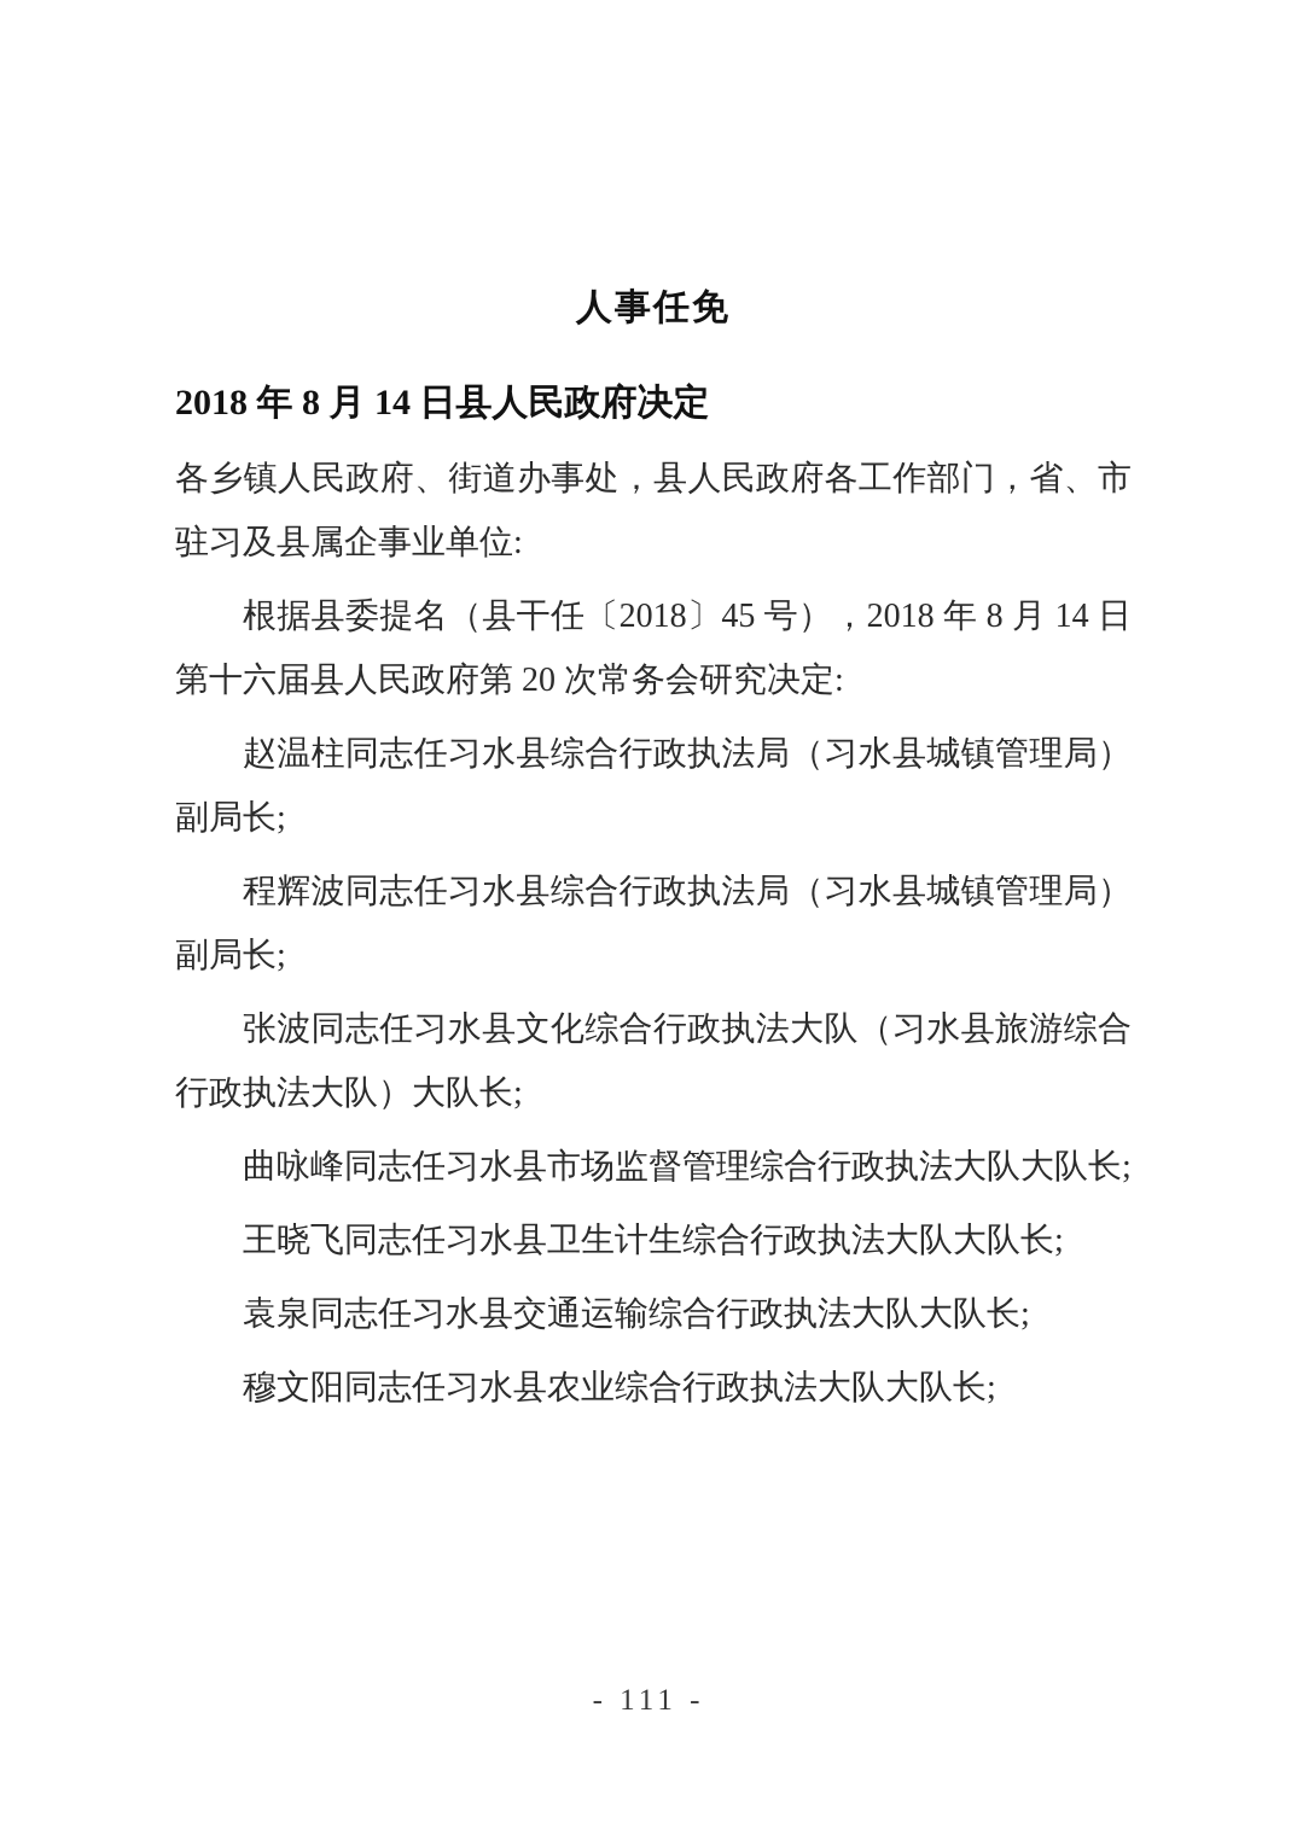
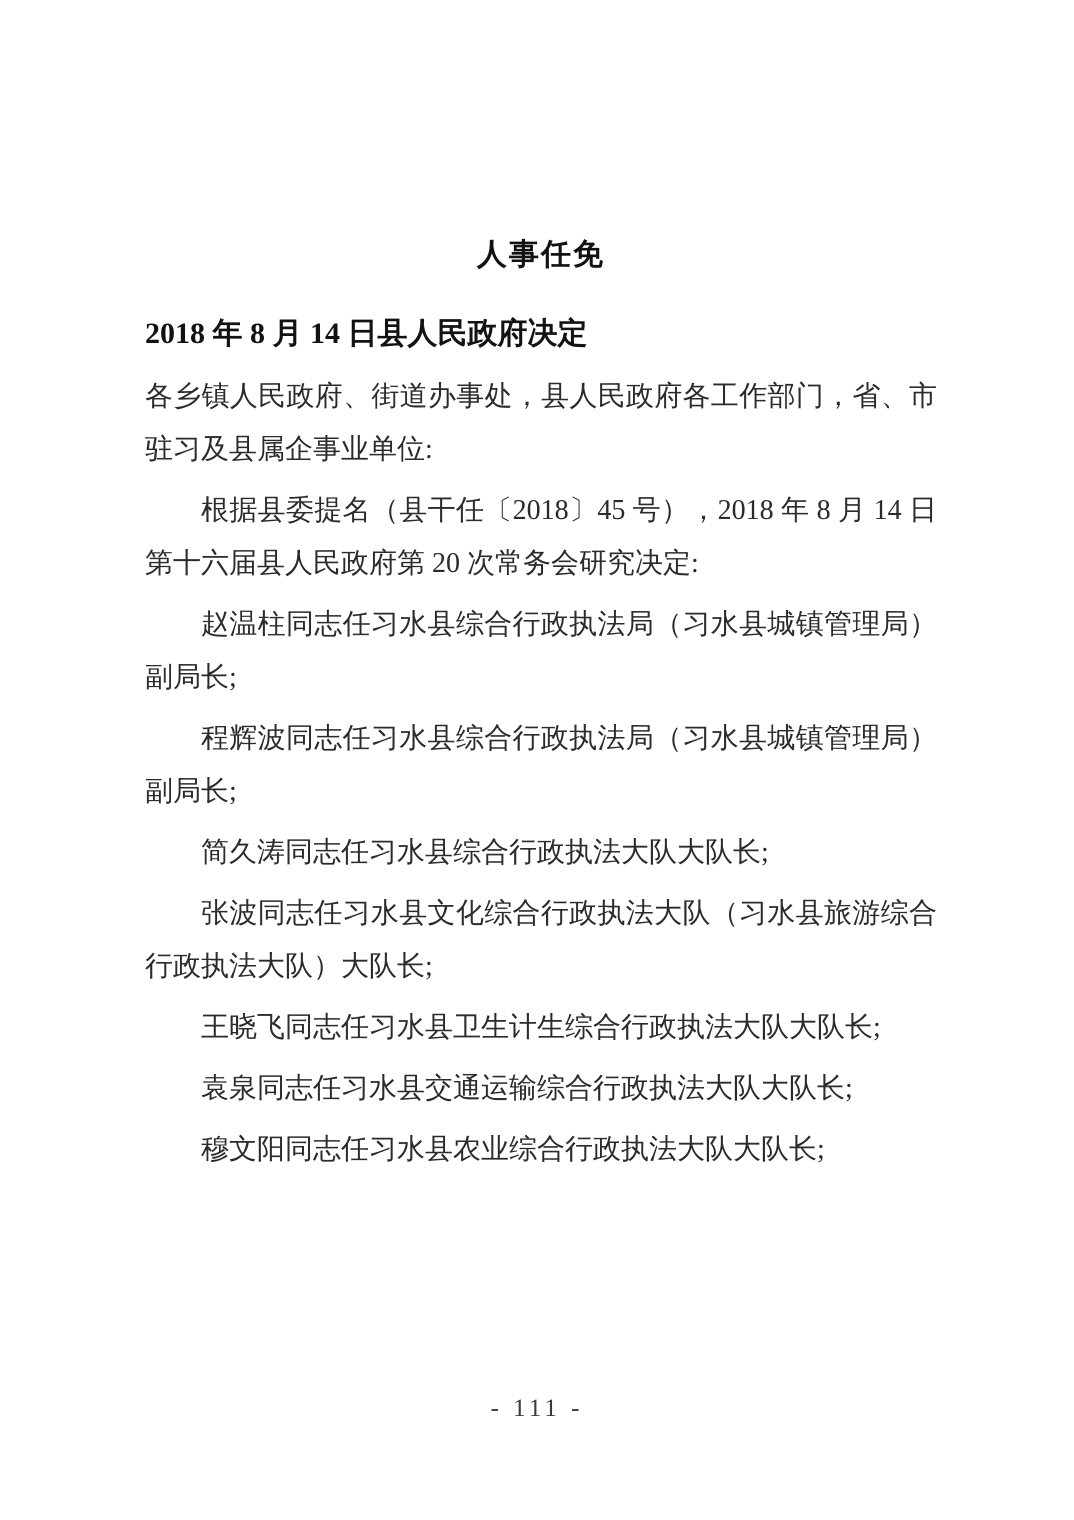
  人事任免
  2018 年 8 月 14 日县人民政府决定
  各乡镇人民政府、街道办事处，县人民政府各工作部门，省、市驻习及县属企事业单位:
  根据县委提名（县干任〔2018〕45 号），2018 年 8 月 14 日第十六届县人民政府第 20 次常务会研究决定:
  赵温柱同志任习水县综合行政执法局（习水县城镇管理局）副局长;
  程辉波同志任习水县综合行政执法局（习水县城镇管理局）副局长;
+ 简久涛同志任习水县综合行政执法大队大队长;
  张波同志任习水县文化综合行政执法大队（习水县旅游综合行政执法大队）大队长;
- 曲咏峰同志任习水县市场监督管理综合行政执法大队大队长;
  王晓飞同志任习水县卫生计生综合行政执法大队大队长;
  袁泉同志任习水县交通运输综合行政执法大队大队长;
  穆文阳同志任习水县农业综合行政执法大队大队长;
  - 111 -
